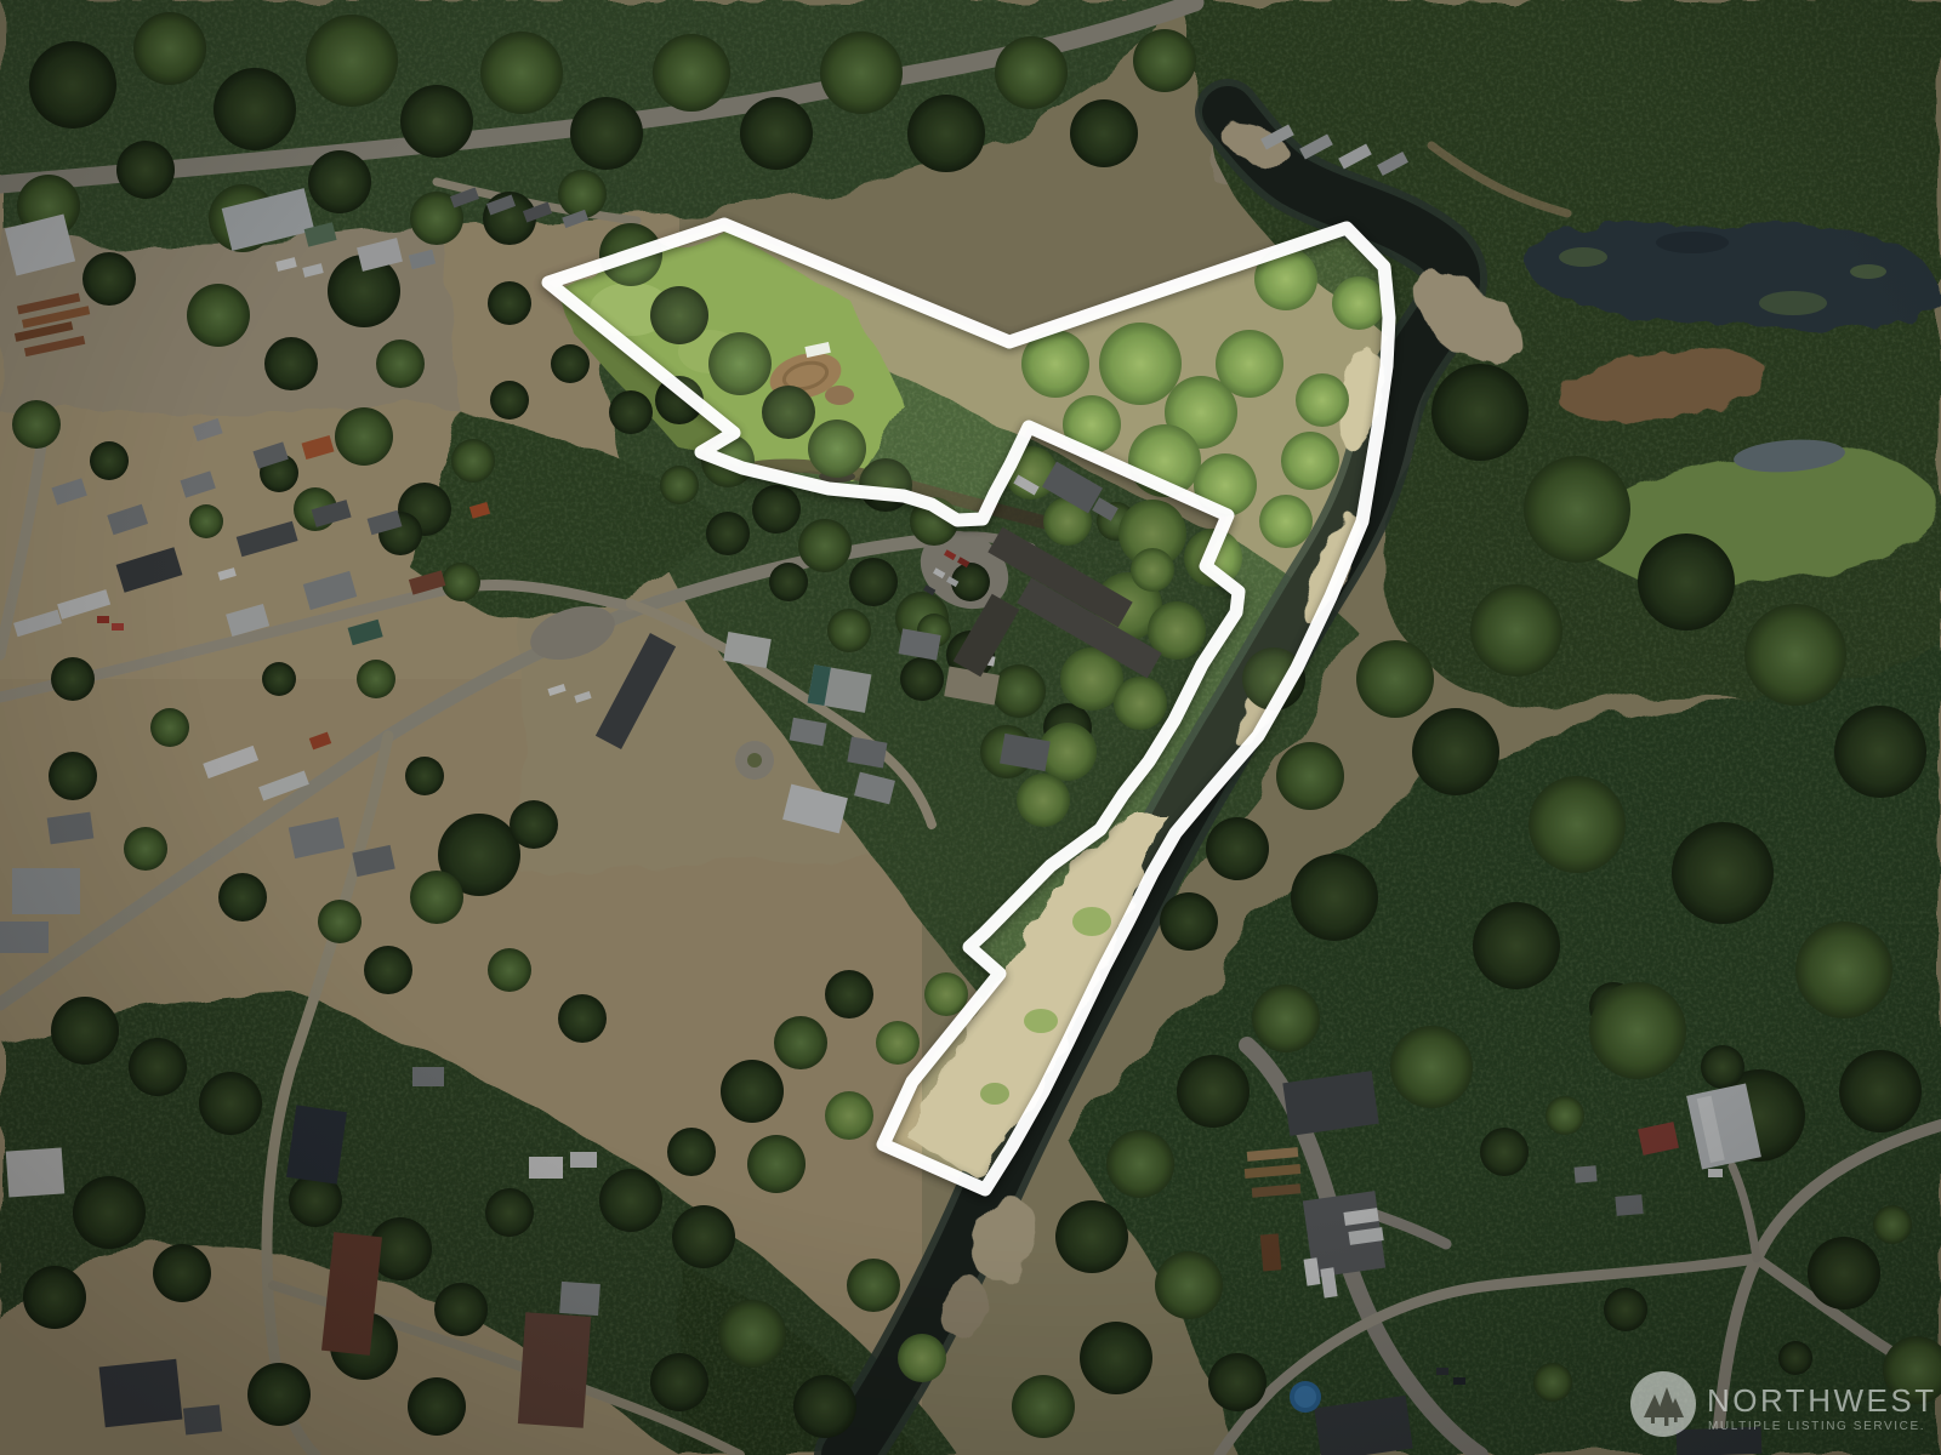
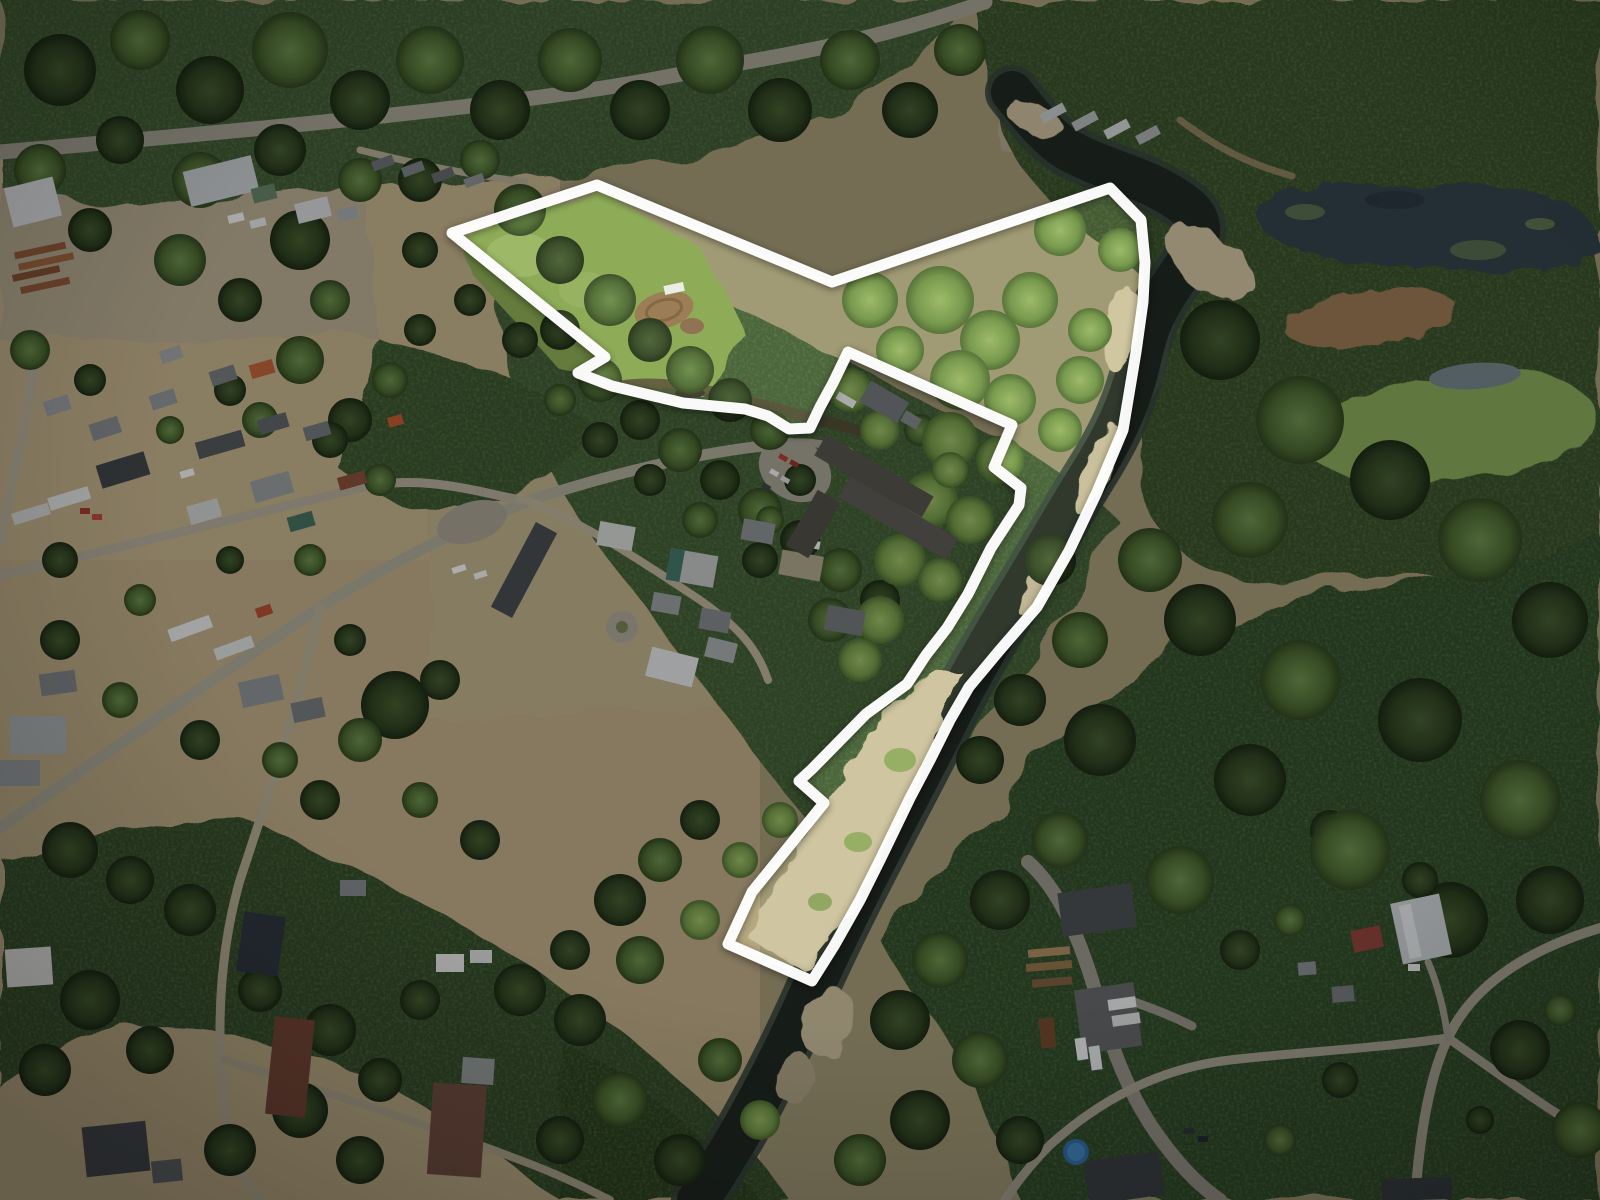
- NORTHWEST
- MULTIPLE LISTING SERVICE.
